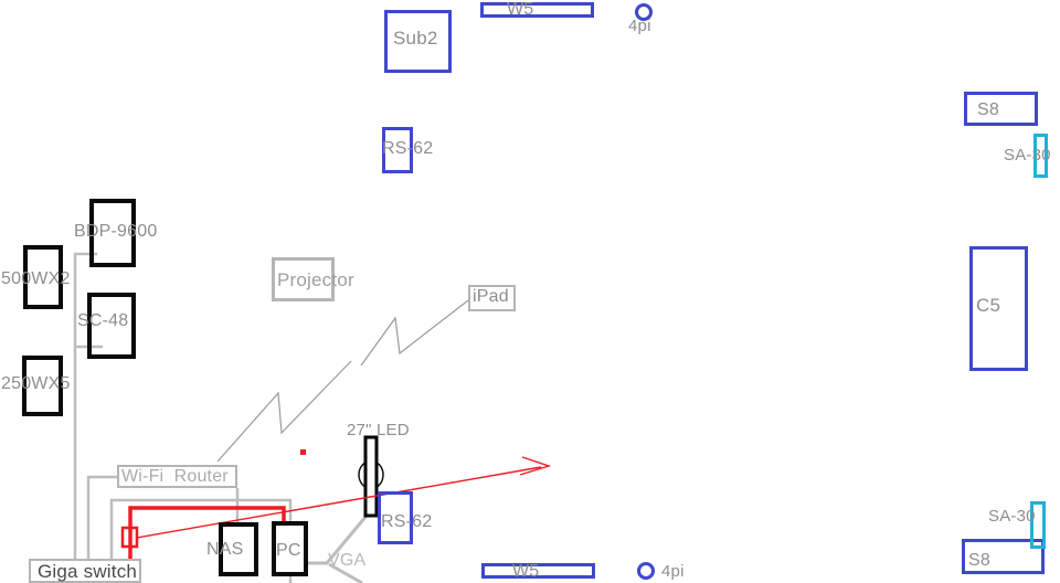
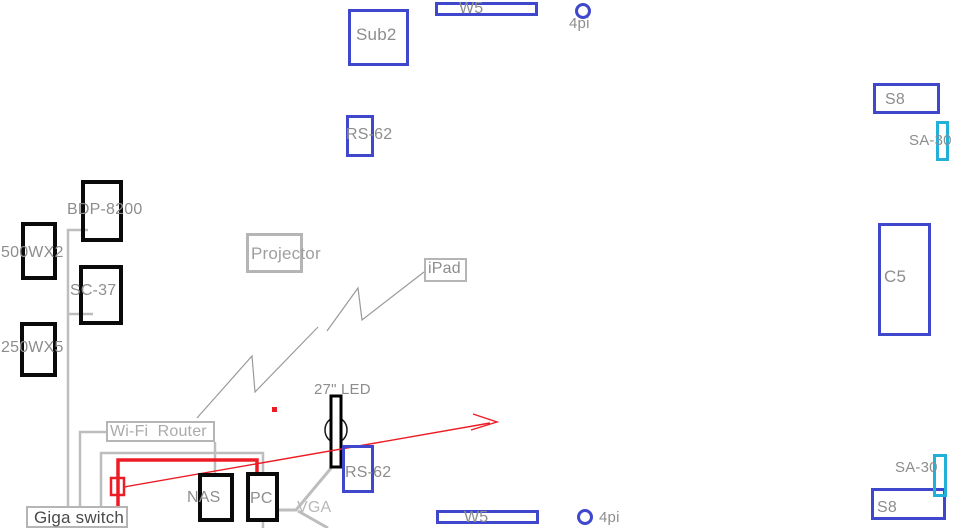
  Sub2
  W5
  4pi
  RS-62
  S8
  SA-30
  C5
- BDP-9600
+ BDP-8200
  500WX2
- SC-48
+ SC-37
  250WX5
  Projector
  iPad
  27" LED
  Wi-Fi Router
  NAS
  PC
  VGA
  Giga switch
  RS-62
  SA-30
  S8
  W5
  4pi
